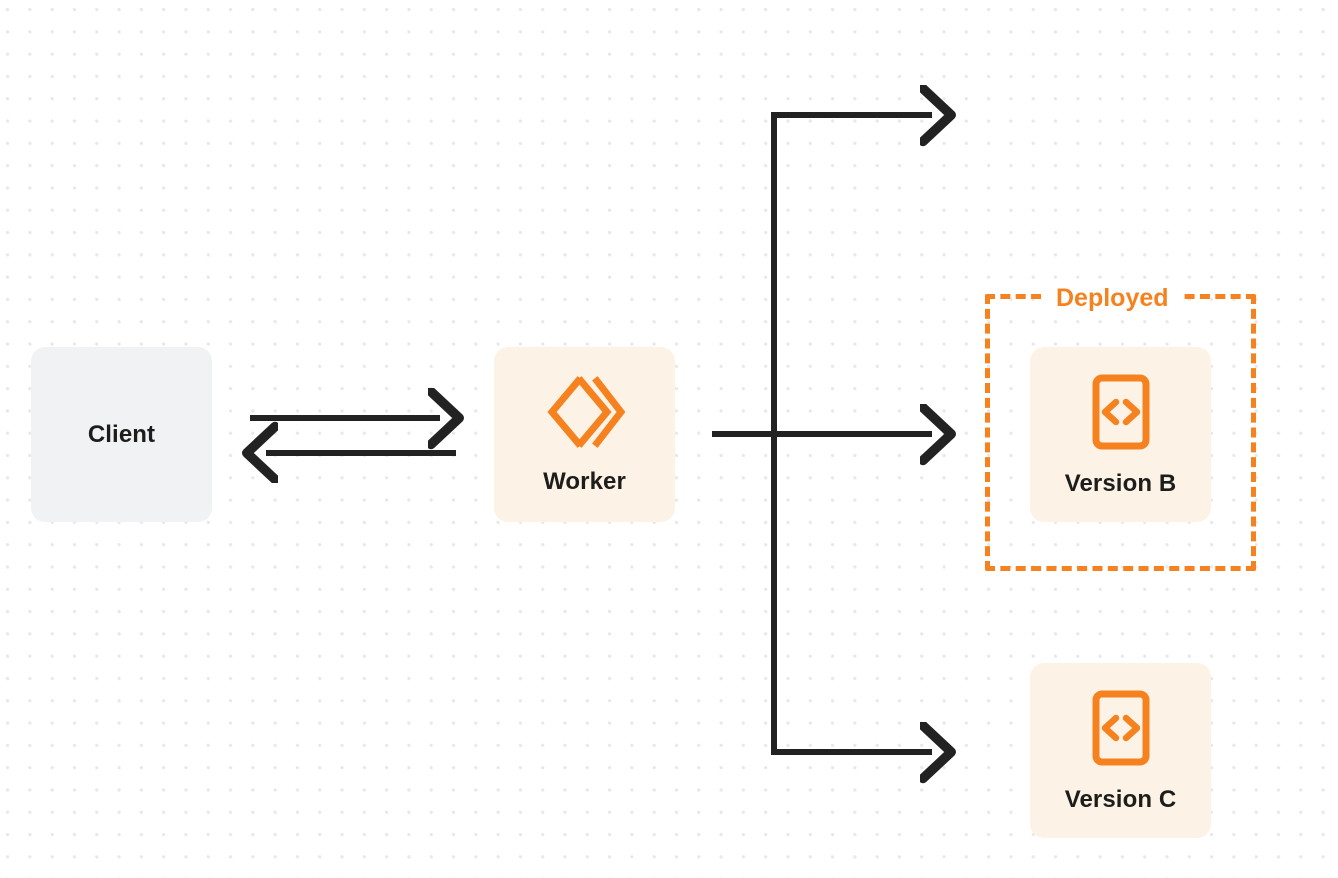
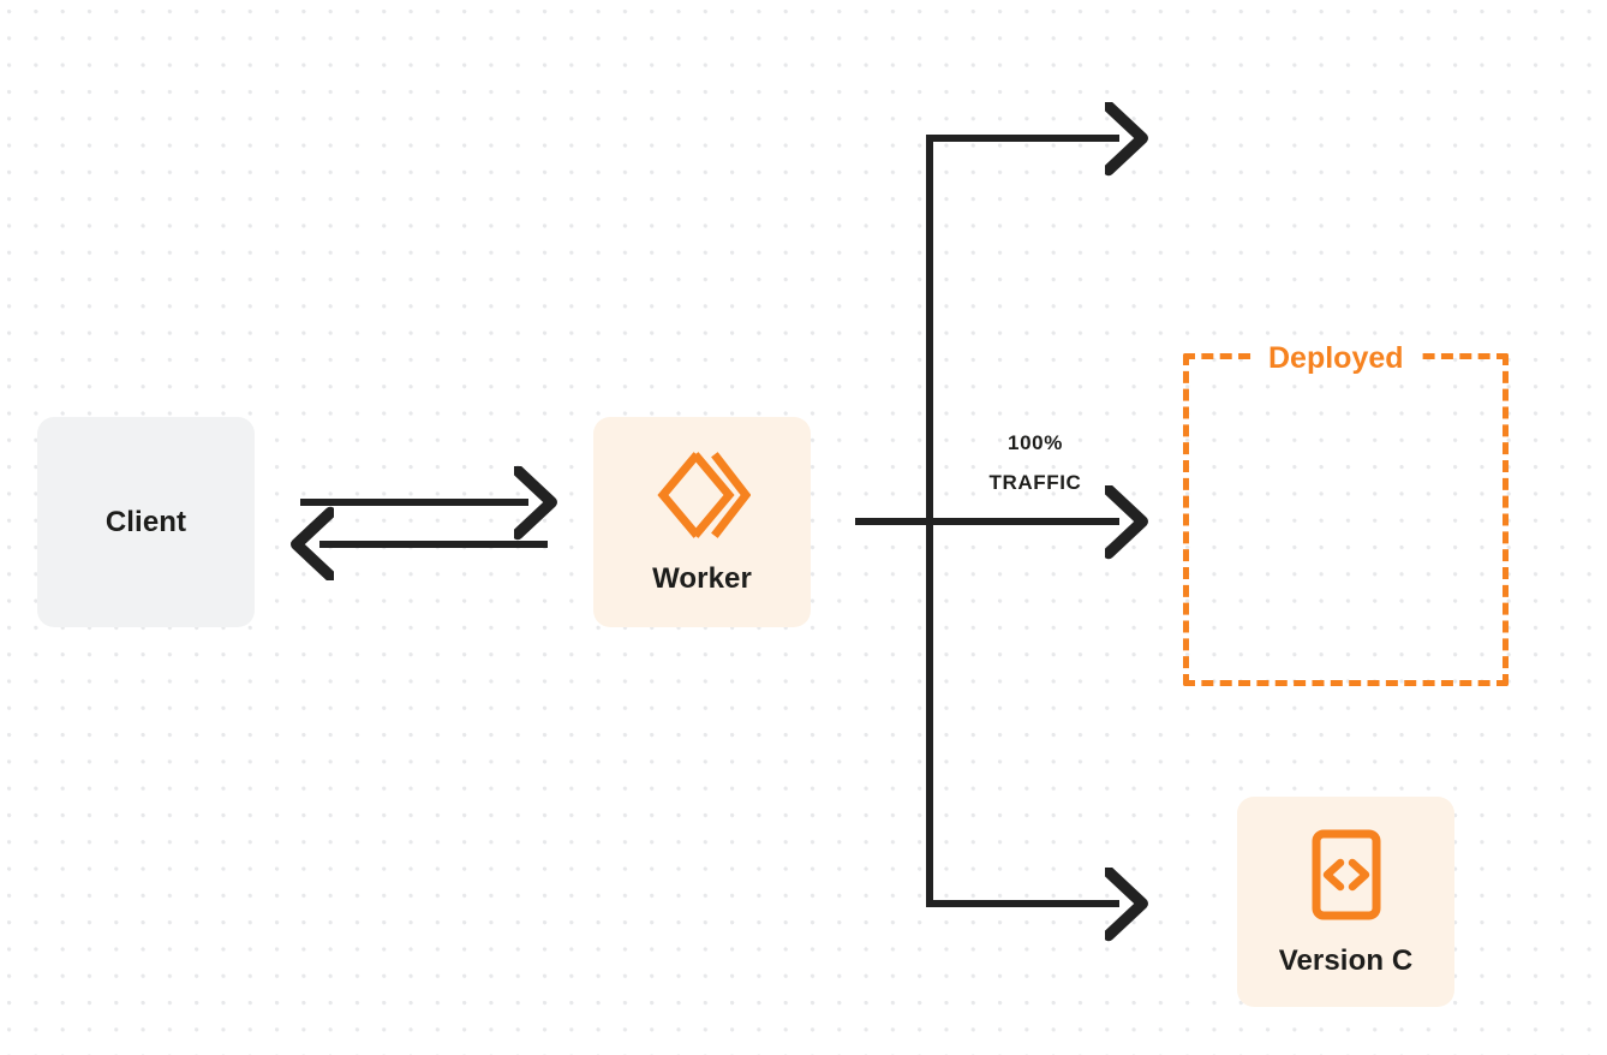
+ 100%
+ TRAFFIC
  Client
  Worker
  Deployed
- Version B
  Version C
